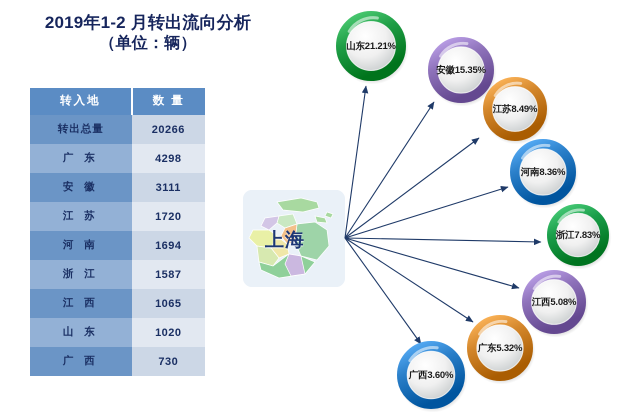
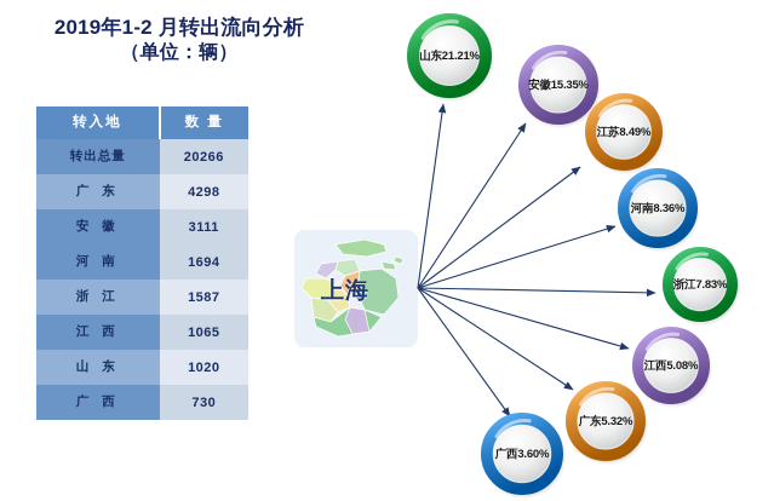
  2019年1-2 月转出流向分析
  （单位：辆）
  转入地	数 量
  转出总量	20266
  广 东	4298
  安 徽	3111
- 江 苏	1720
  河 南	1694
  浙 江	1587
  江 西	1065
  山 东	1020
  广 西	730
  上海
  山东21.21%
  安徽15.35%
  江苏8.49%
  河南8.36%
  浙江7.83%
  江西5.08%
  广东5.32%
  广西3.60%
